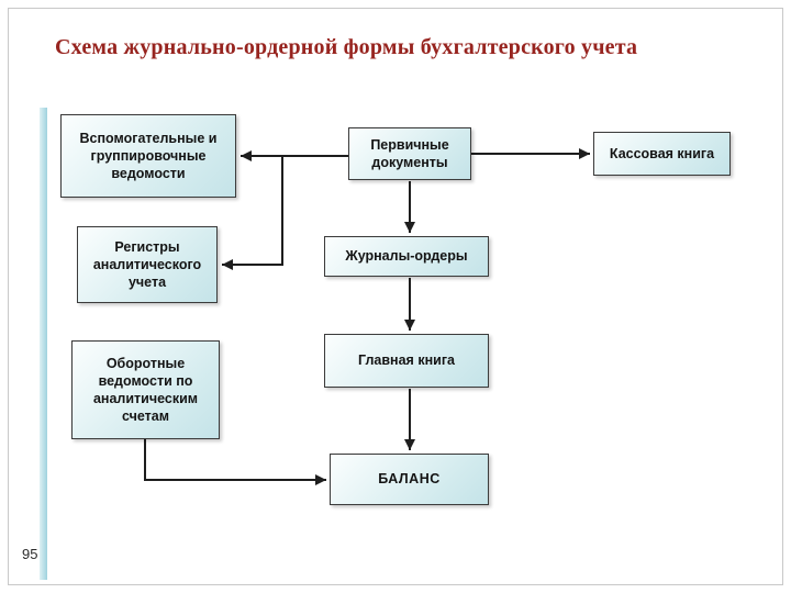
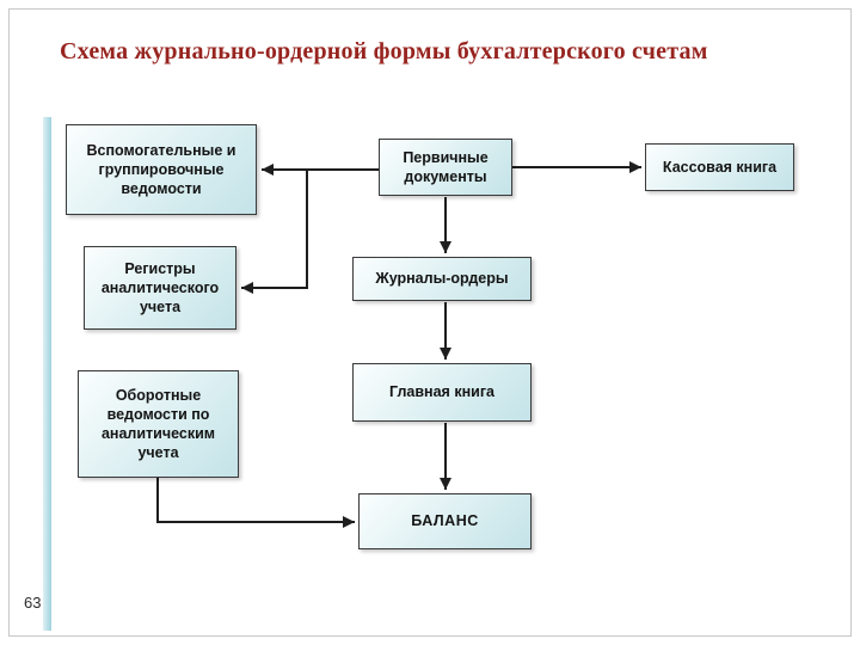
- Схема журнально-ордерной формы бухгалтерского учета
+ Схема журнально-ордерной формы бухгалтерского счетам
  Вспомогательные и группировочные ведомости
  Первичные документы
  Кассовая книга
  Регистры аналитического учета
  Журналы-ордеры
- Оборотные ведомости по аналитическим счетам
+ Оборотные ведомости по аналитическим учета
  Главная книга
  БАЛАНС
- 95
+ 63
